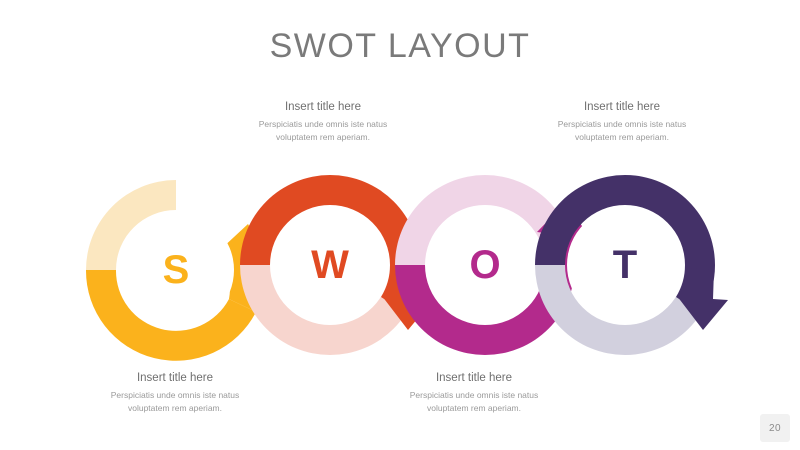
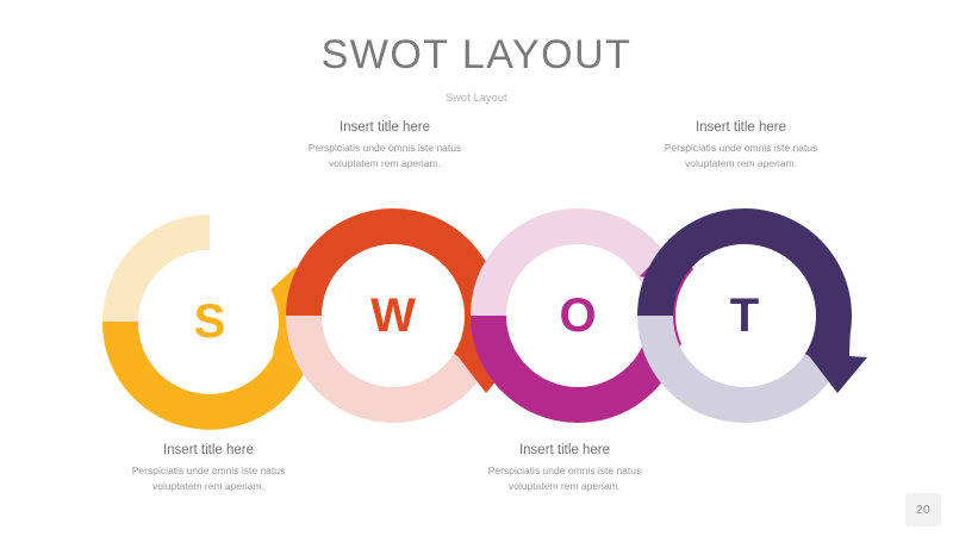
  SWOT LAYOUT
+ Swot Layout
  S
  W
  O
  T
  Insert title here
  Perspiciatis unde omnis iste natus voluptatem rem aperiam.
  Insert title here
  Perspiciatis unde omnis iste natus voluptatem rem aperiam.
  Insert title here
  Perspiciatis unde omnis iste natus voluptatem rem aperiam.
  Insert title here
  Perspiciatis unde omnis iste natus voluptatem rem aperiam.
  20
